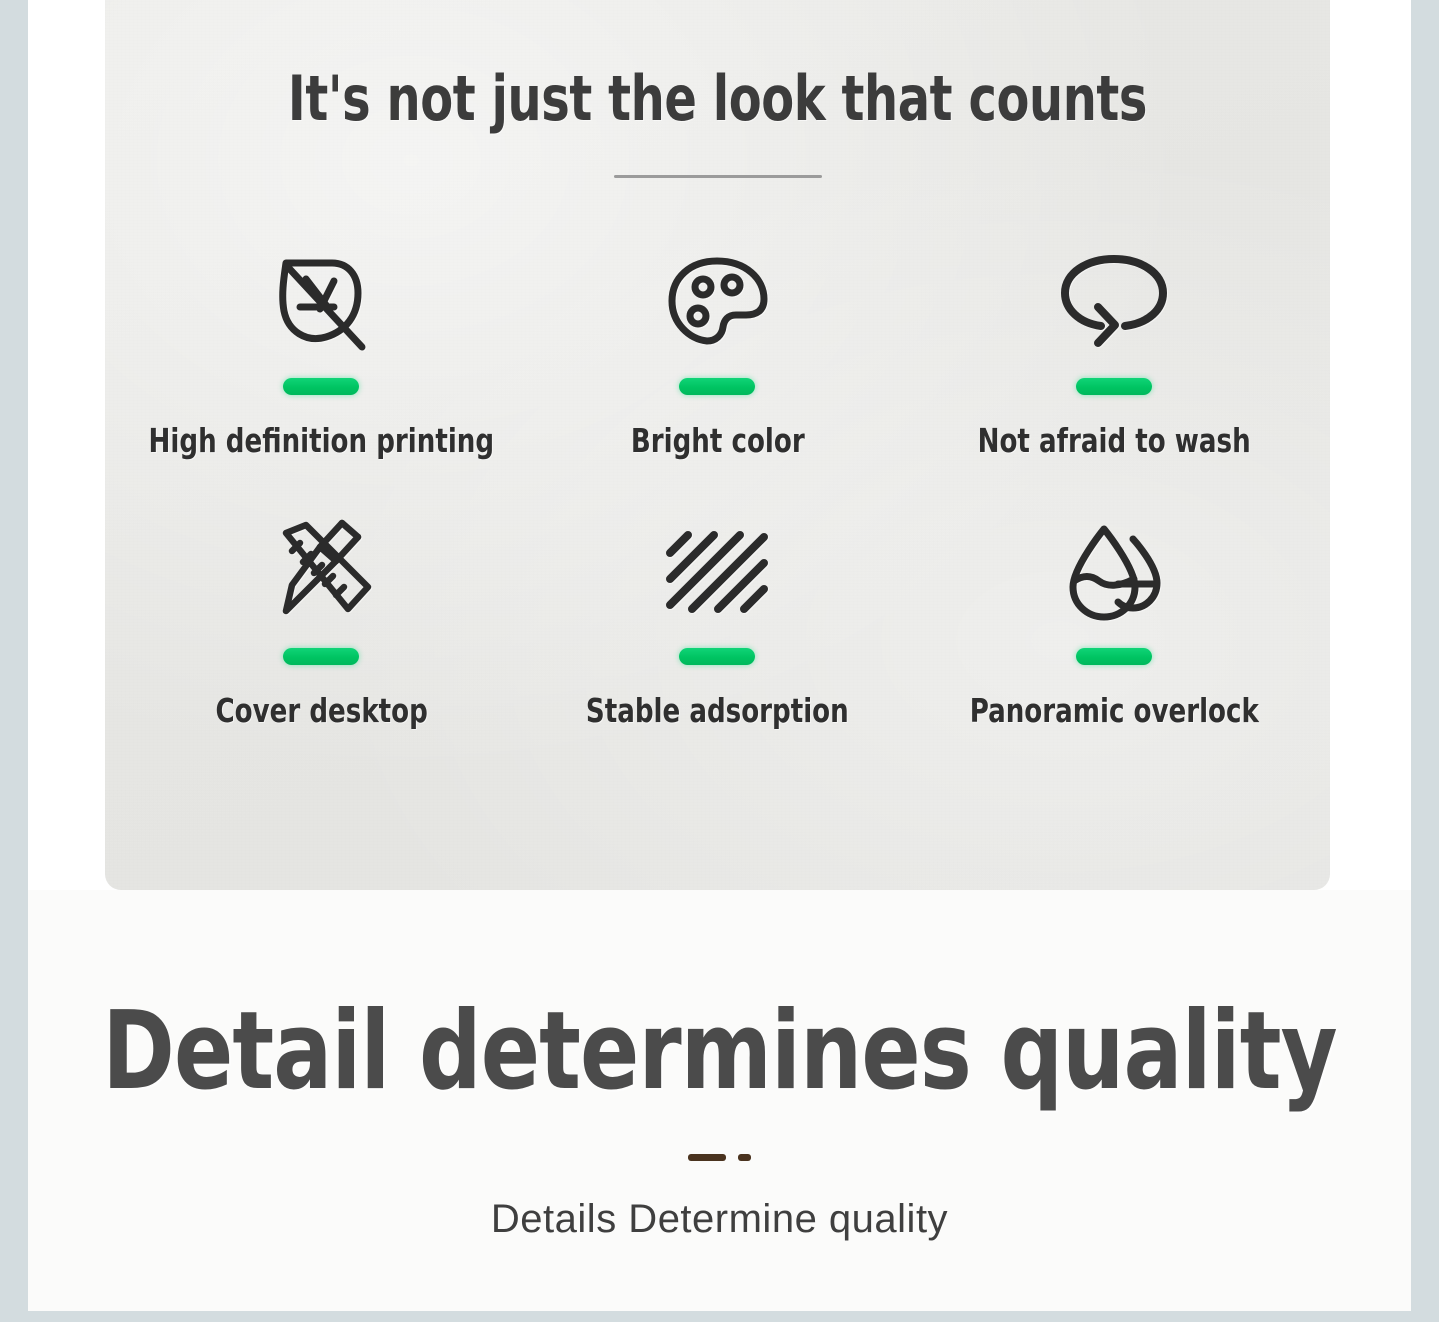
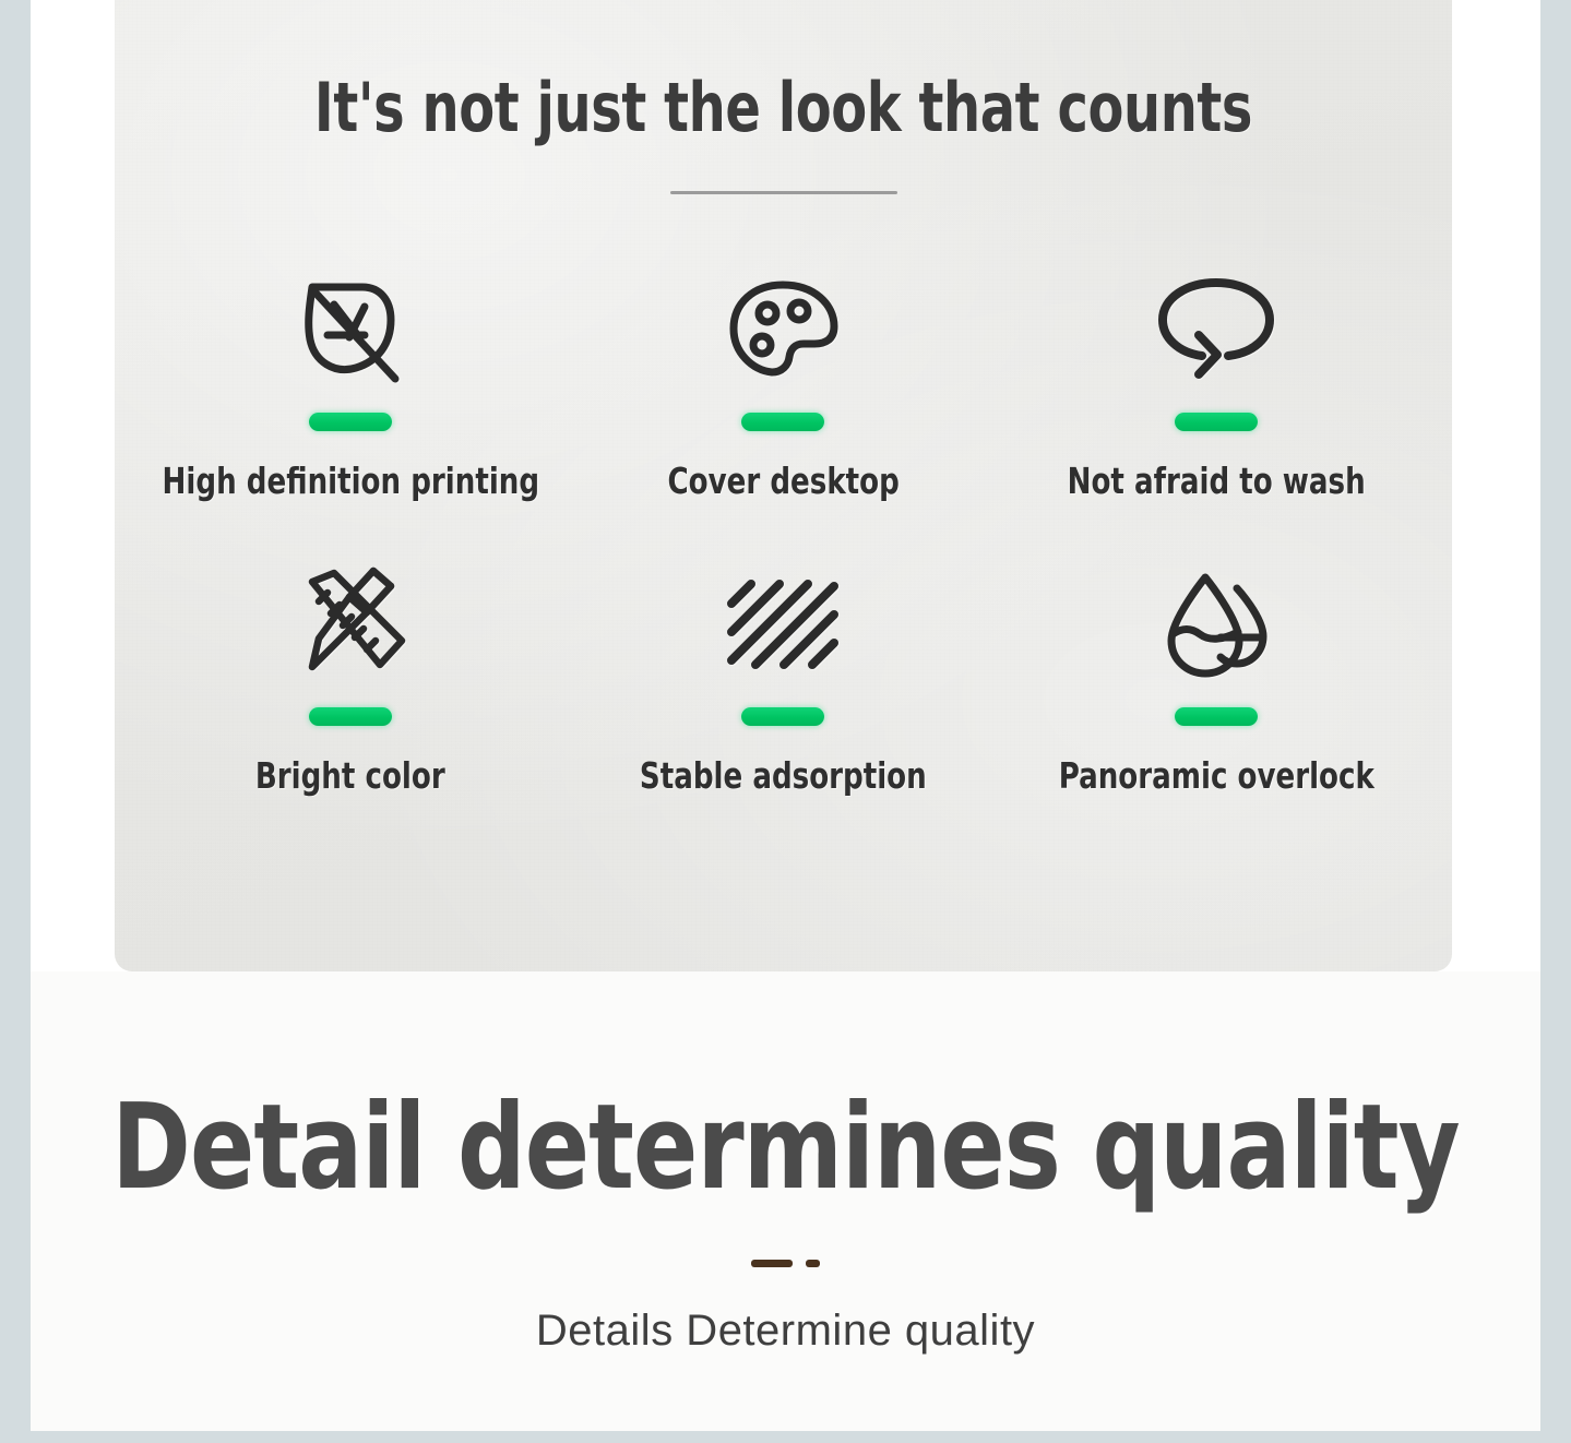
  It's not just the look that counts
  High definition printing
- Bright color
+ Cover desktop
  Not afraid to wash
- Cover desktop
+ Bright color
  Stable adsorption
  Panoramic overlock
  Detail determines quality
  Details Determine quality
